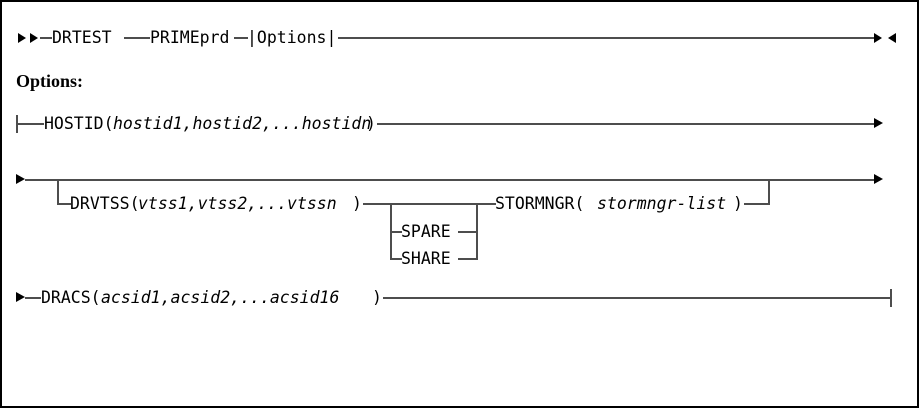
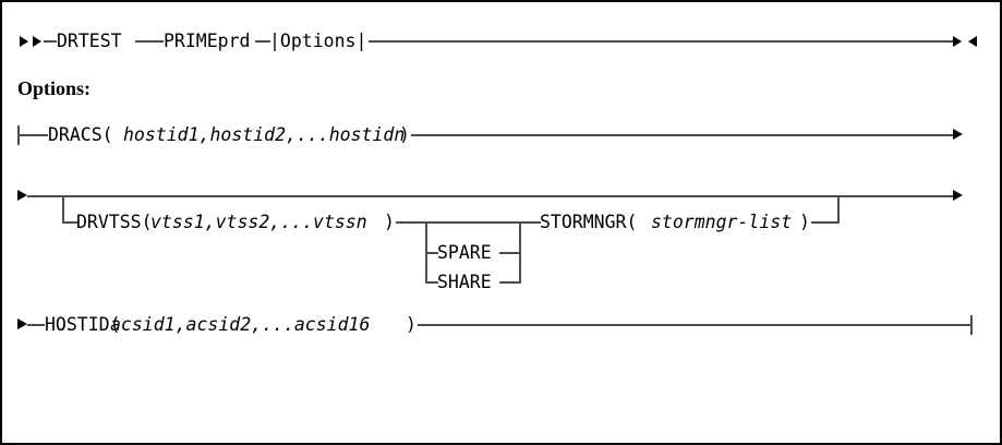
  DRTEST
  PRIMEprd
  |Options|
  Options:
- HOSTID(
+ DRACS(
  hostid1,hostid2,...hostidn
  )
  DRVTSS(
  vtss1,vtss2,...vtssn
  )
  SPARE
  SHARE
  STORMNGR(
  stormngr-list
  )
- DRACS(
+ HOSTID(
  acsid1,acsid2,...acsid16
  )
